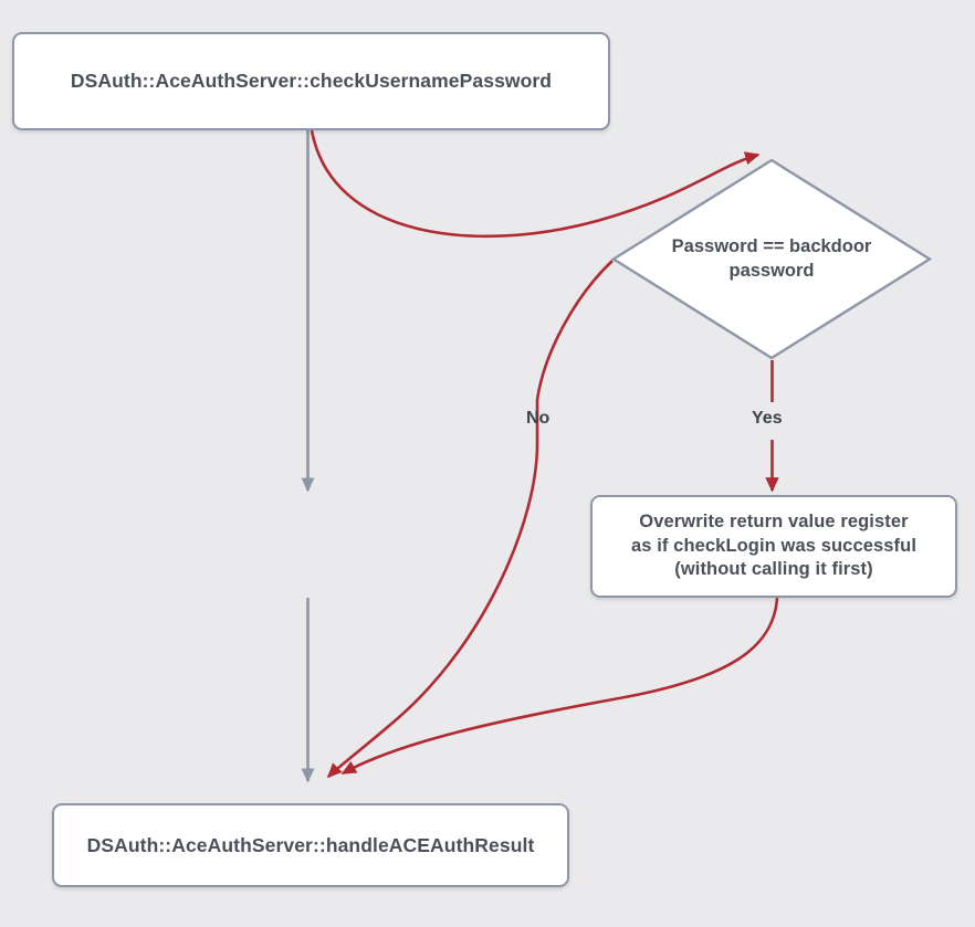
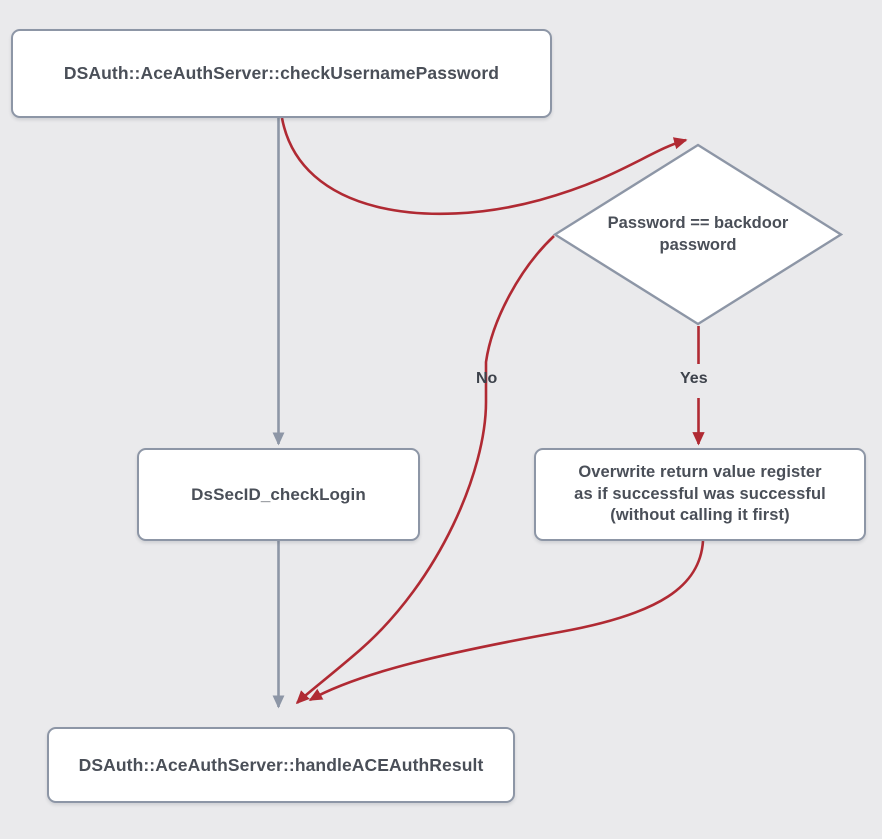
  DSAuth::AceAuthServer::checkUsernamePassword
  Password == backdoor
  password
  No
  Yes
+ DsSecID_checkLogin
  Overwrite return value register
- as if checkLogin was successful
+ as if successful was successful
  (without calling it first)
  DSAuth::AceAuthServer::handleACEAuthResult
